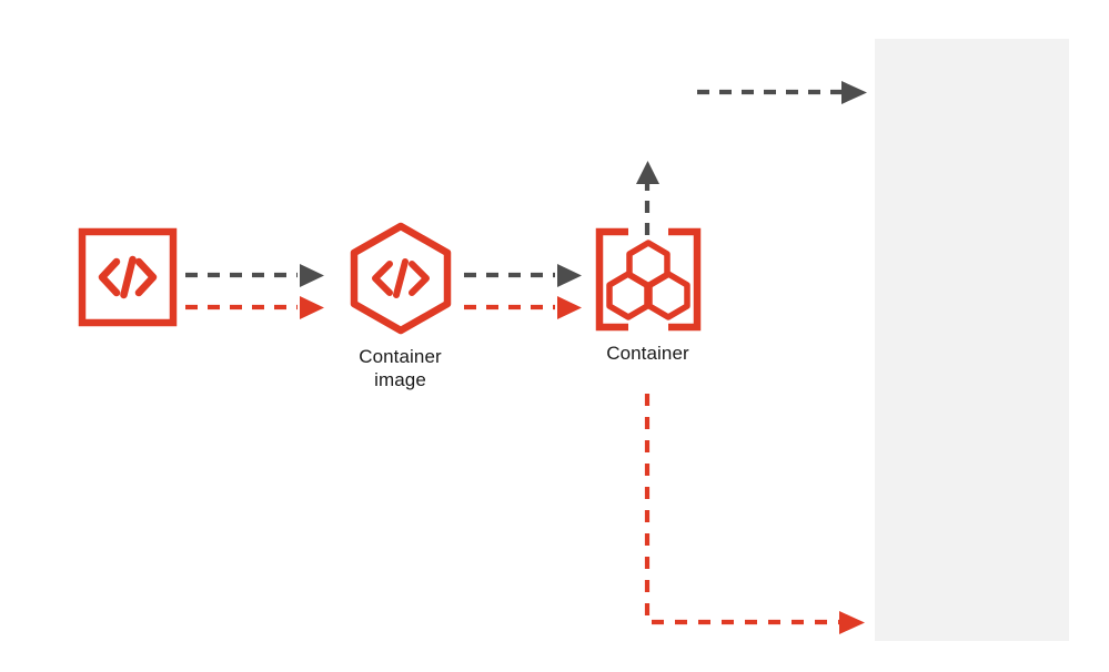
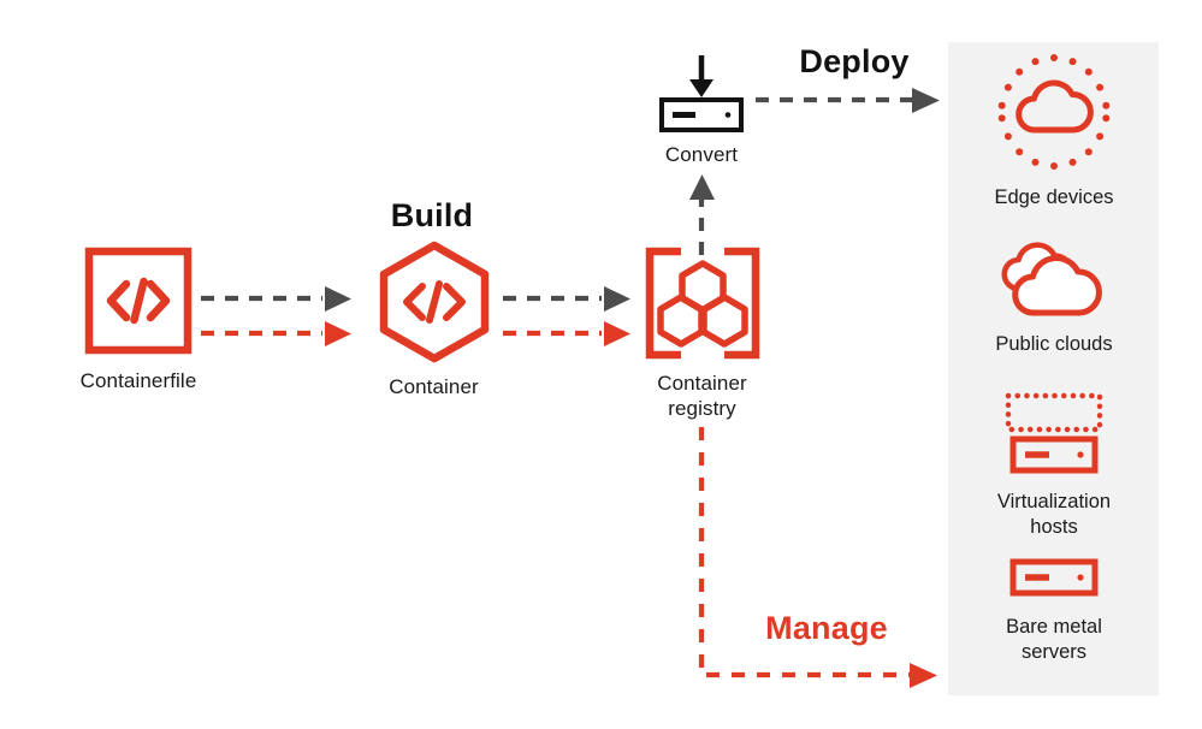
+ Build
+ Deploy
+ Manage
+ Containerfile
  Container
- image
  Container
+ registry
+ Convert
+ Edge devices
+ Public clouds
+ Virtualization
+ hosts
+ Bare metal
+ servers
